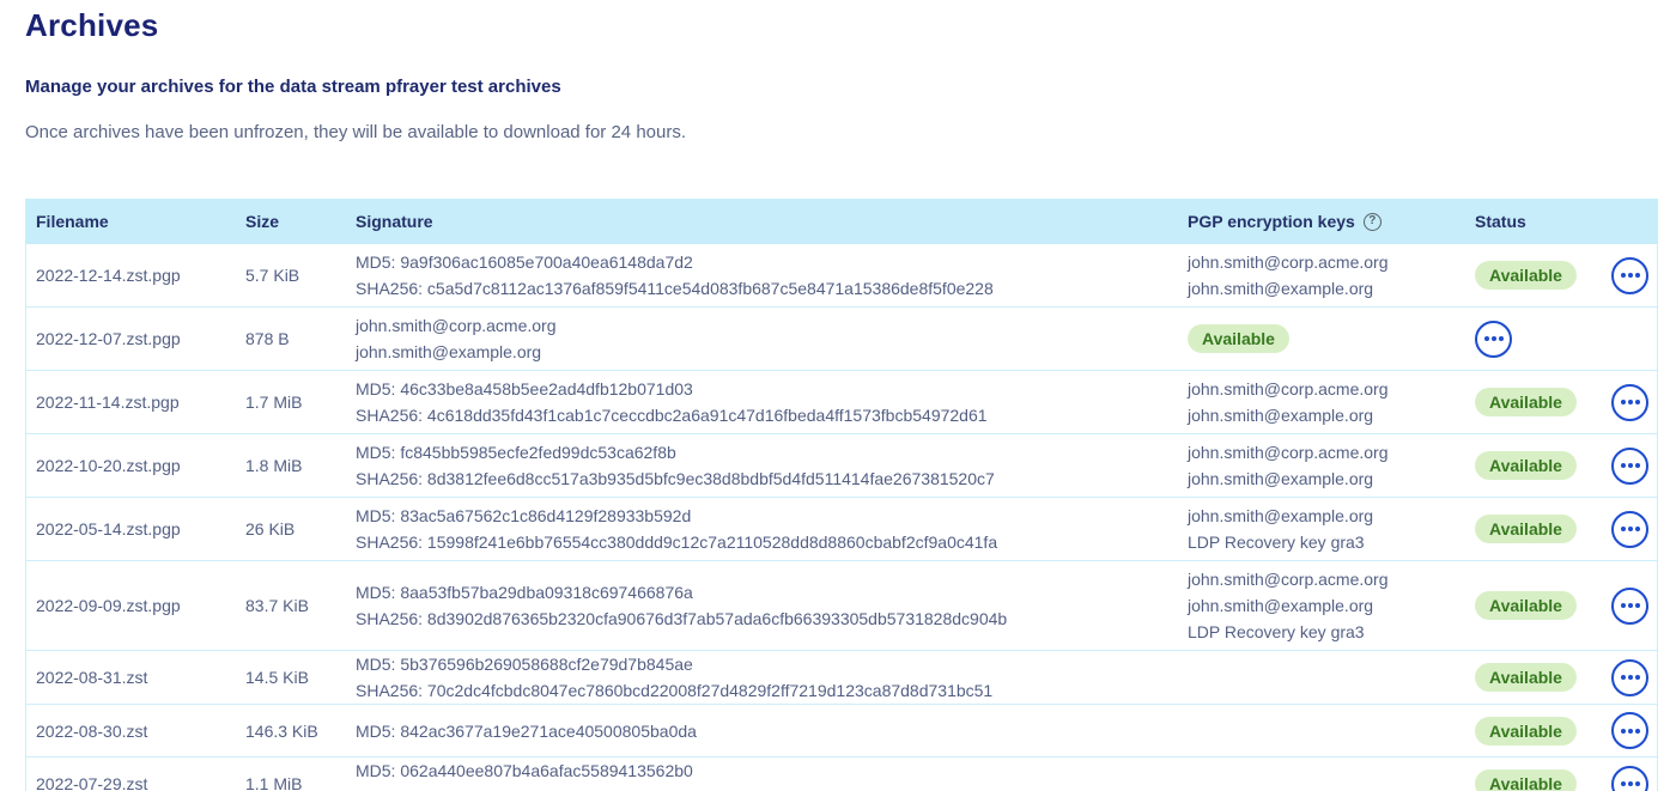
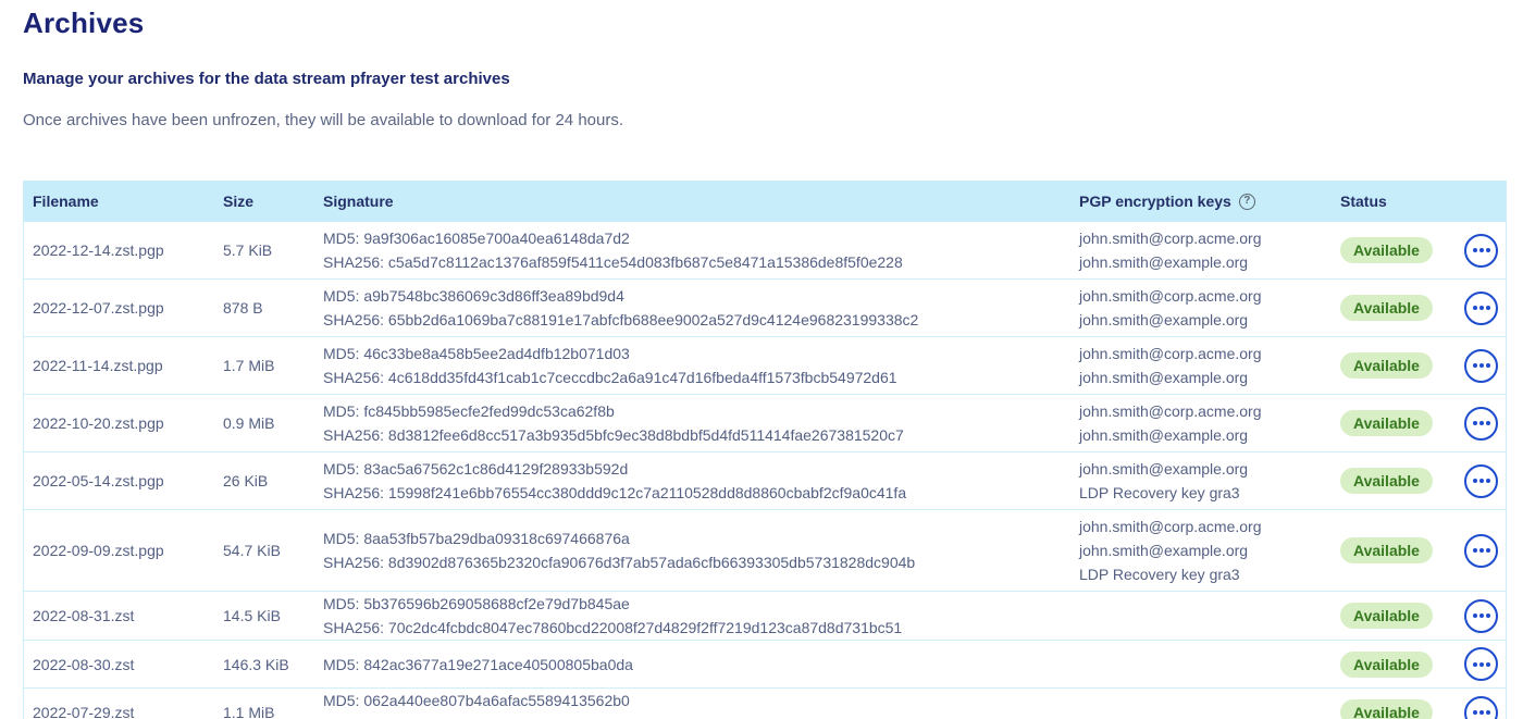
  Archives
  Manage your archives for the data stream pfrayer test archives
  Once archives have been unfrozen, they will be available to download for 24 hours.
  Filename
  Size
  Signature
  PGP encryption keys
  ?
  Status
  2022-12-14.zst.pgp
  5.7 KiB
  MD5: 9a9f306ac16085e700a40ea6148da7d2
  SHA256: c5a5d7c8112ac1376af859f5411ce54d083fb687c5e8471a15386de8f5f0e228
  john.smith@corp.acme.org
  john.smith@example.org
  Available
  2022-12-07.zst.pgp
  878 B
+ MD5: a9b7548bc386069c3d86ff3ea89bd9d4
+ SHA256: 65bb2d6a1069ba7c88191e17abfcfb688ee9002a527d9c4124e96823199338c2
  john.smith@corp.acme.org
  john.smith@example.org
  Available
  2022-11-14.zst.pgp
  1.7 MiB
  MD5: 46c33be8a458b5ee2ad4dfb12b071d03
  SHA256: 4c618dd35fd43f1cab1c7ceccdbc2a6a91c47d16fbeda4ff1573fbcb54972d61
  john.smith@corp.acme.org
  john.smith@example.org
  Available
  2022-10-20.zst.pgp
- 1.8 MiB
+ 0.9 MiB
  MD5: fc845bb5985ecfe2fed99dc53ca62f8b
  SHA256: 8d3812fee6d8cc517a3b935d5bfc9ec38d8bdbf5d4fd511414fae267381520c7
  john.smith@corp.acme.org
  john.smith@example.org
  Available
  2022-05-14.zst.pgp
  26 KiB
  MD5: 83ac5a67562c1c86d4129f28933b592d
  SHA256: 15998f241e6bb76554cc380ddd9c12c7a2110528dd8d8860cbabf2cf9a0c41fa
  john.smith@example.org
  LDP Recovery key gra3
  Available
  2022-09-09.zst.pgp
- 83.7 KiB
+ 54.7 KiB
  MD5: 8aa53fb57ba29dba09318c697466876a
  SHA256: 8d3902d876365b2320cfa90676d3f7ab57ada6cfb66393305db5731828dc904b
  john.smith@corp.acme.org
  john.smith@example.org
  LDP Recovery key gra3
  Available
  2022-08-31.zst
  14.5 KiB
  MD5: 5b376596b269058688cf2e79d7b845ae
  SHA256: 70c2dc4fcbdc8047ec7860bcd22008f27d4829f2ff7219d123ca87d8d731bc51
  Available
  2022-08-30.zst
  146.3 KiB
  MD5: 842ac3677a19e271ace40500805ba0da
  Available
  2022-07-29.zst
  1.1 MiB
  MD5: 062a440ee807b4a6afac5589413562b0
  Available
